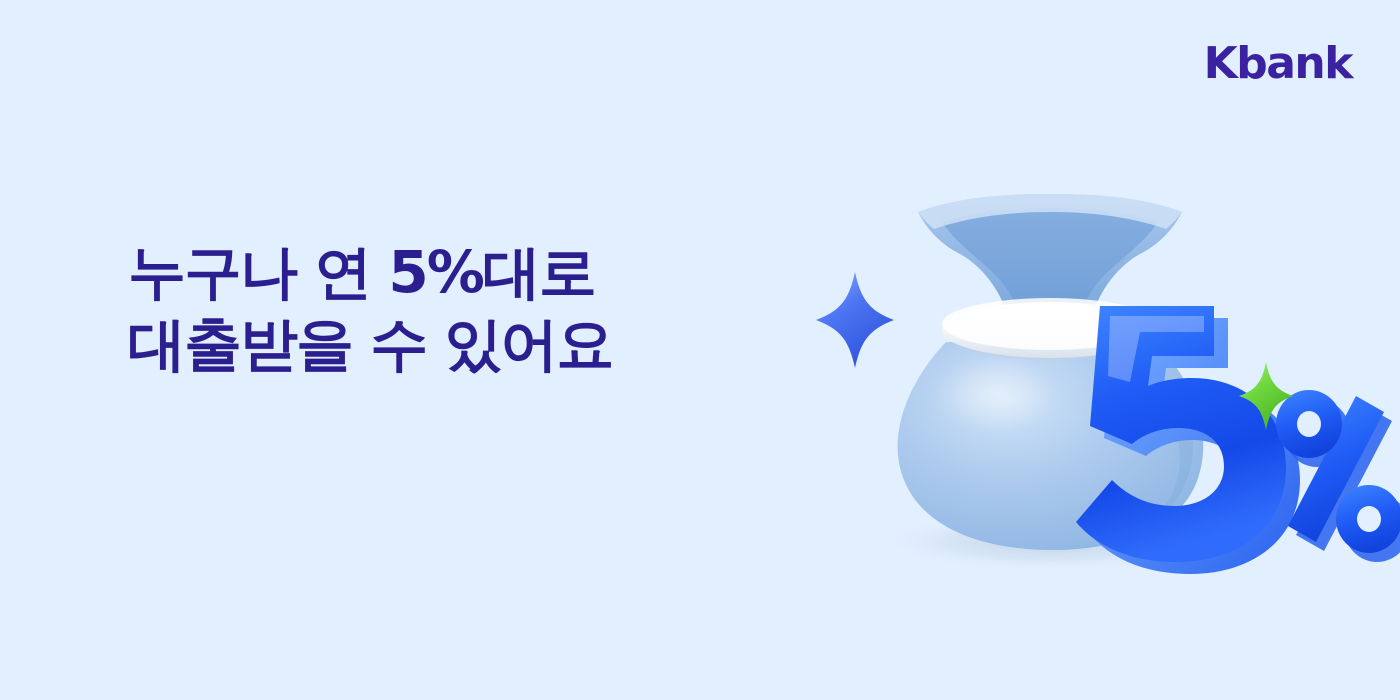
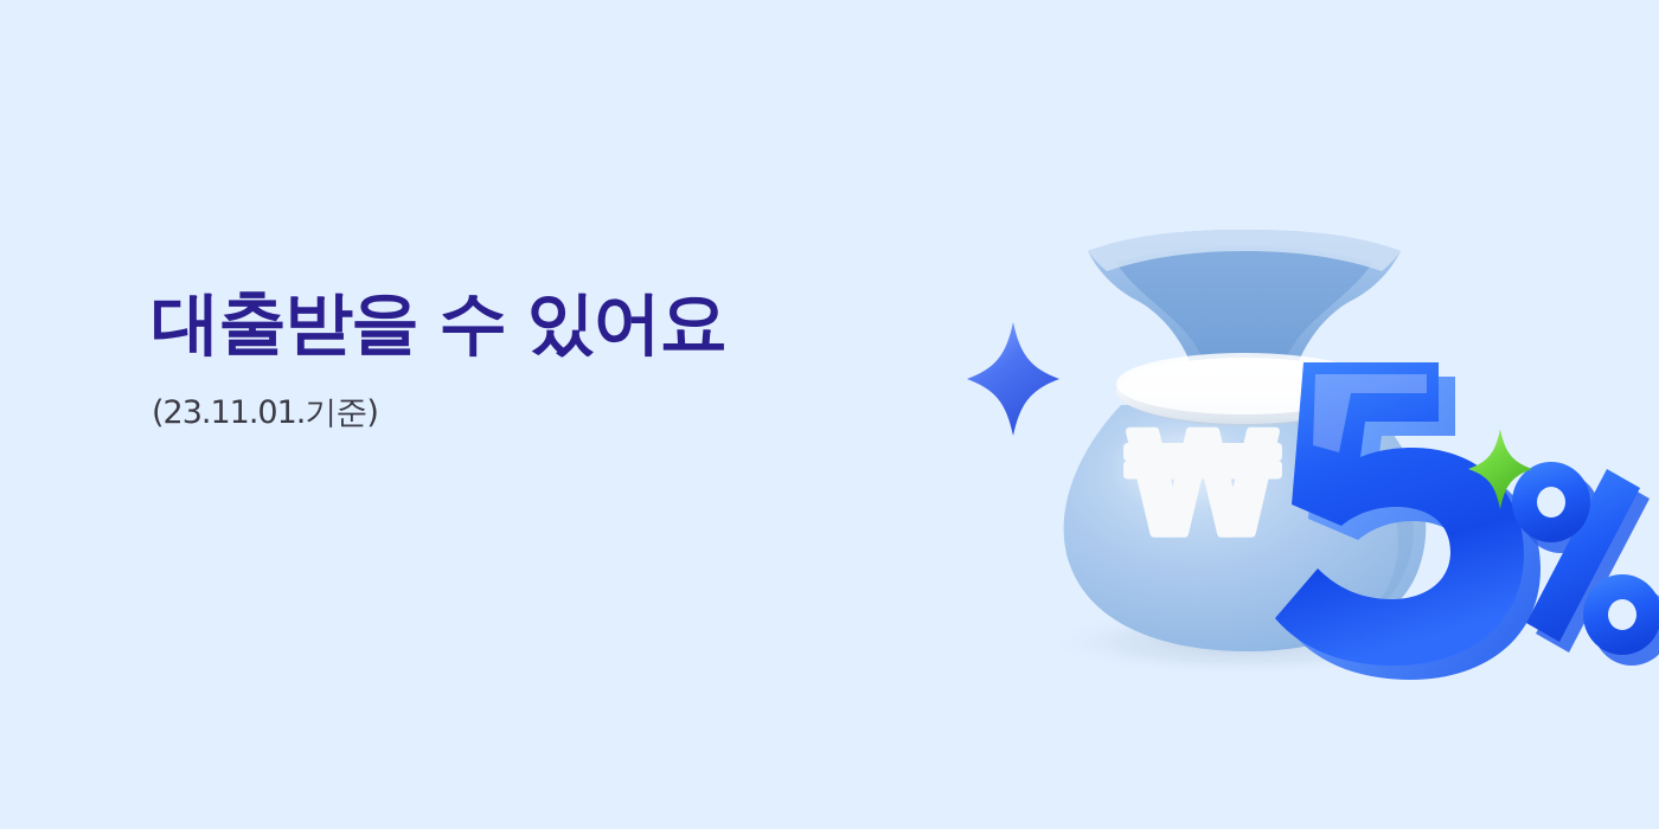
- Kbank
- 누구나 연 5%대로
  대출받을 수 있어요
+ (23.11.01.기준)
+ ₩
